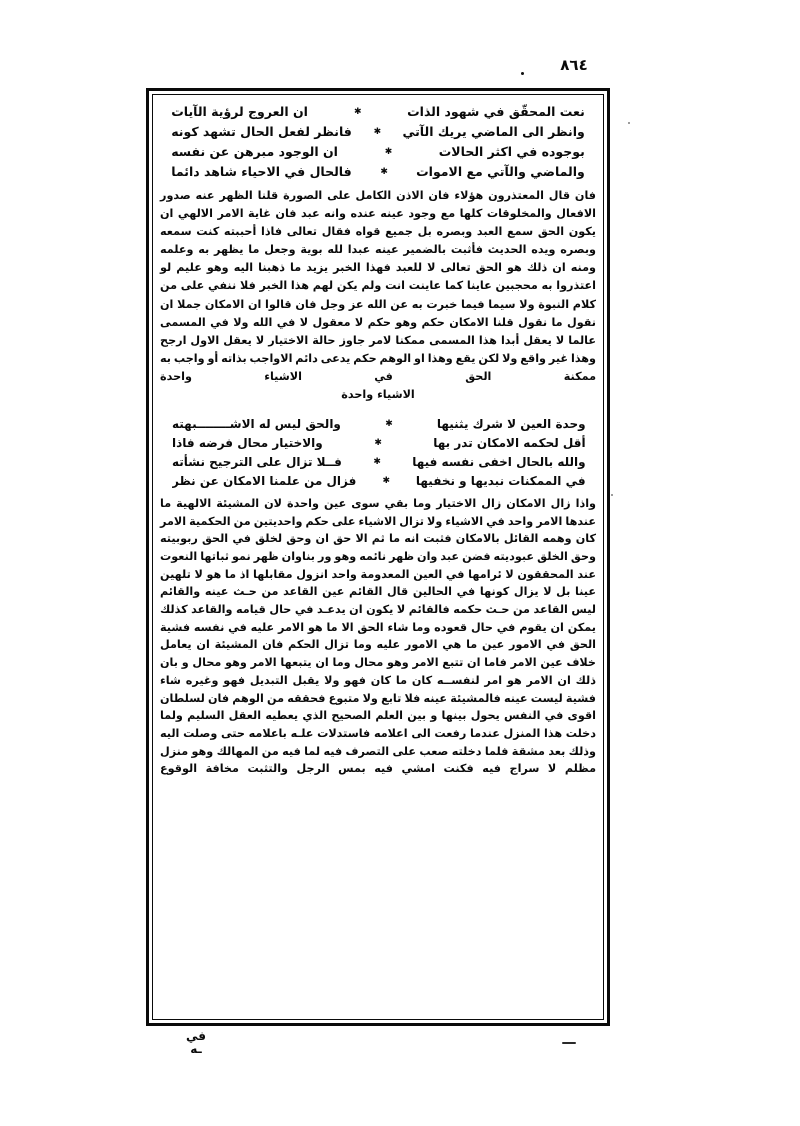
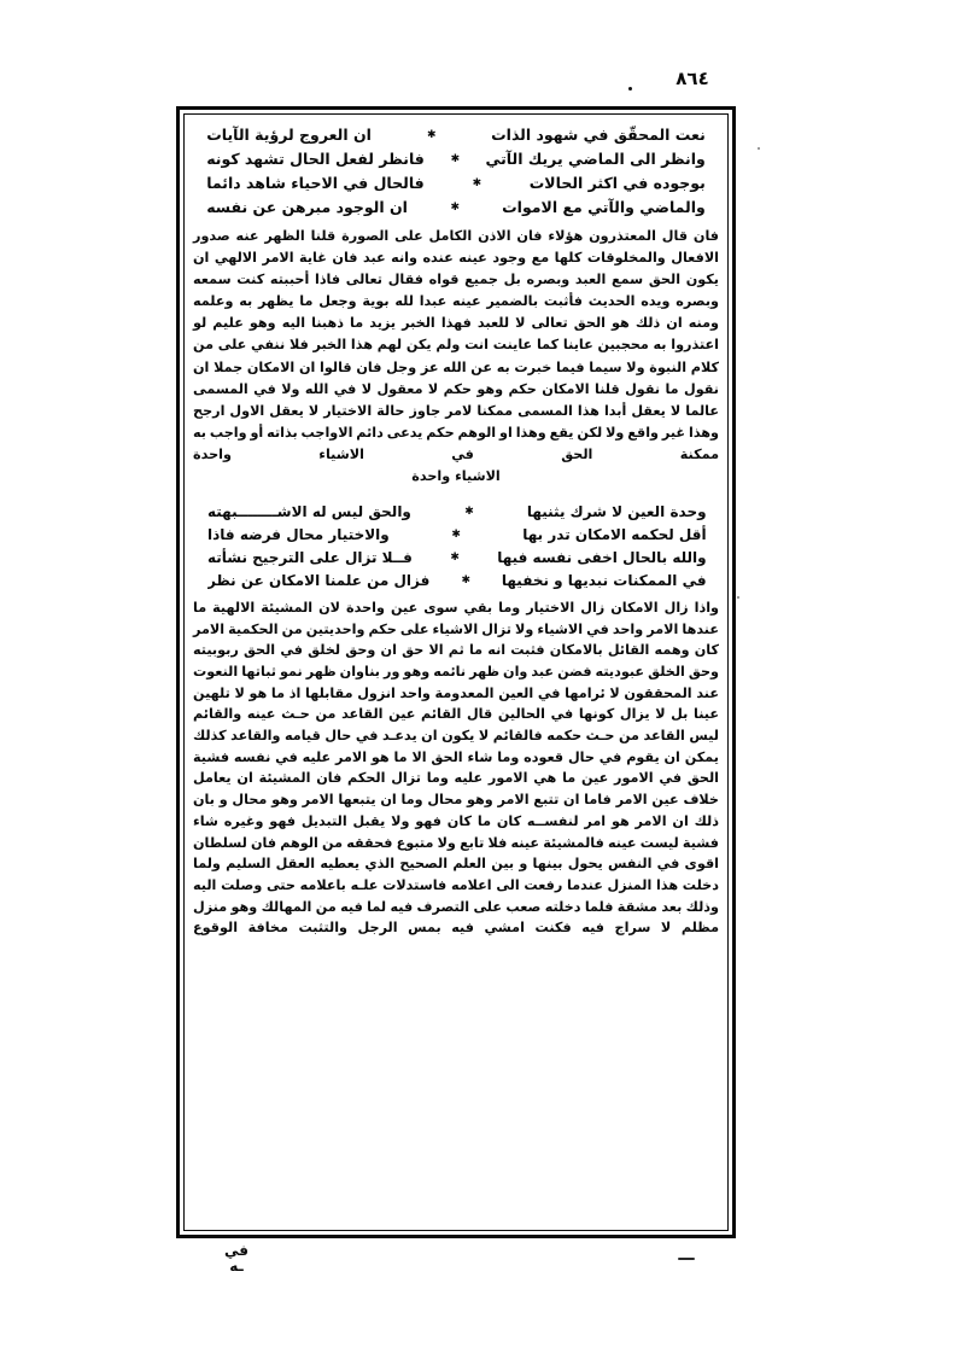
  ٤٦٨
  نعت المحقّق في شهود الذات
  ✱
  ان العروج لرؤية الآيات
  وانظر الى الماضي يريك الآتي
  ✱
  فانظر لفعل الحال تشهد كونه
  بوجوده في اكثر الحالات
  ✱
- ان الوجود مبرهن عن نفسه
+ فالحال في الاحياء شاهد دائما
  والماضي والآتي مع الاموات
  ✱
- فالحال في الاحياء شاهد دائما
+ ان الوجود مبرهن عن نفسه
  فان قال المعتذرون هؤلاء فان الاذن الكامل على الصورة قلنا الظهر عنه صدور الافعال والمخلوقات كلها مع وجود عينه عنده وانه عبد فان غاية الامر الالهي ان يكون الحق سمع العبد وبصره بل جميع قواه فقال تعالى فاذا أحببته كنت سمعه وبصره ويده الحديث فأثبت بالضمير عينه عبدا لله بوية وجعل ما يظهر به وعلمه ومنه ان ذلك هو الحق تعالى لا للعبد فهذا الخبر يزيد ما ذهبنا اليه وهو عليم لو اعتذروا به محجبين عاينا كما عاينت انت ولم يكن لهم هذا الخبر فلا ننفي على من كلام النبوة ولا سيما فيما خبرت به عن الله عز وجل فان قالوا ان الامكان جملا ان نقول ما نقول قلنا الامكان حكم وهو حكم لا معقول لا في الله ولا في المسمى عالما لا يعقل أبدا هذا المسمى ممكنا لامر جاوز حالة الاختيار لا يعقل الاول ارجح وهذا غير واقع ولا لكن يقع وهذا او الوهم حكم يدعى دائم الاواجب بذاته أو واجب به ممكنة الحق في الاشياء واحدة
  الاشياء واحدة
  وحدة العين لا شرك يثنيها
  ✱
  والحق ليس له الاشــــــــبهته
  أقل لحكمه الامكان تدر بها
  ✱
  والاختيار محال فرضه فاذا
  والله بالحال اخفى نفسه فيها
  ✱
  فــلا تزال على الترجيح نشأته
  في الممكنات نبديها و نخفيها
  ✱
  فزال من علمنا الامكان عن نظر
  واذا زال الامكان زال الاختيار وما بقي سوى عين واحدة لان المشيئة الالهية ما عندها الامر واحد في الاشياء ولا تزال الاشياء على حكم واحديتين من الحكمية الامر كان وهمه القائل بالامكان فثبت انه ما ثم الا حق ان وحق لخلق في الحق ربوبيته وحق الخلق عبوديته فضن عبد وان ظهر نائمه وهو ور بناوان ظهر نمو ثباتها النعوت عند المحققون لا ئرامها في العين المعدومة واحد انزول مقابلها اذ ما هو لا تلهين عينا بل لا يزال كونها في الحالين قال القائم عين القاعد من حـث عينه والقائم ليس القاعد من حـث حكمه فالقائم لا يكون ان يدعـد في حال قيامه والقاعد كذلك يمكن ان يقوم في حال قعوده وما شاء الحق الا ما هو الامر عليه في نفسه فشية الحق في الامور عين ما هي الامور عليه وما تزال الحكم فان المشيئة ان يعامل خلاف عين الامر فاما ان تتبع الامر وهو محال وما ان يتبعها الامر وهو محال و بان ذلك ان الامر هو امر لنفســه كان ما كان فهو ولا يقبل التبديل فهو وغيره شاء فشية ليست عينه فالمشيئة عينه فلا تابع ولا متبوع فحققه من الوهم فان لسلطان اقوى في النفس يحول بينها و بين العلم الصحيح الذي يعطيه العقل السليم ولما دخلت هذا المنزل عندما رفعت الى اعلامه فاستدلات علـه باعلامه حتى وصلت اليه وذلك بعد مشقة فلما دخلته صعب على التصرف فيه لما فيه من المهالك وهو منزل مظلم لا سراج فيه فكنت امشي فيه بمس الرجل والتثبت مخافة الوقوع
  في
  ـه
